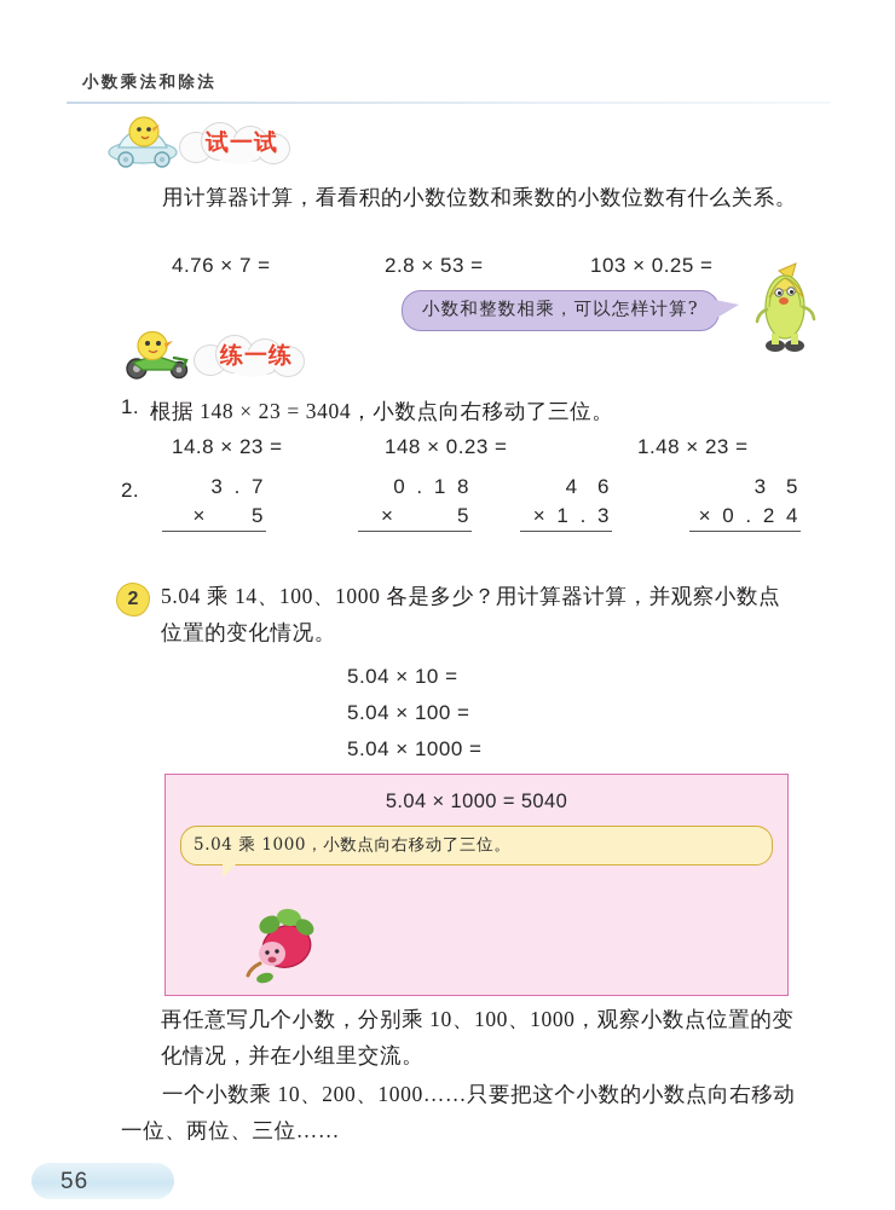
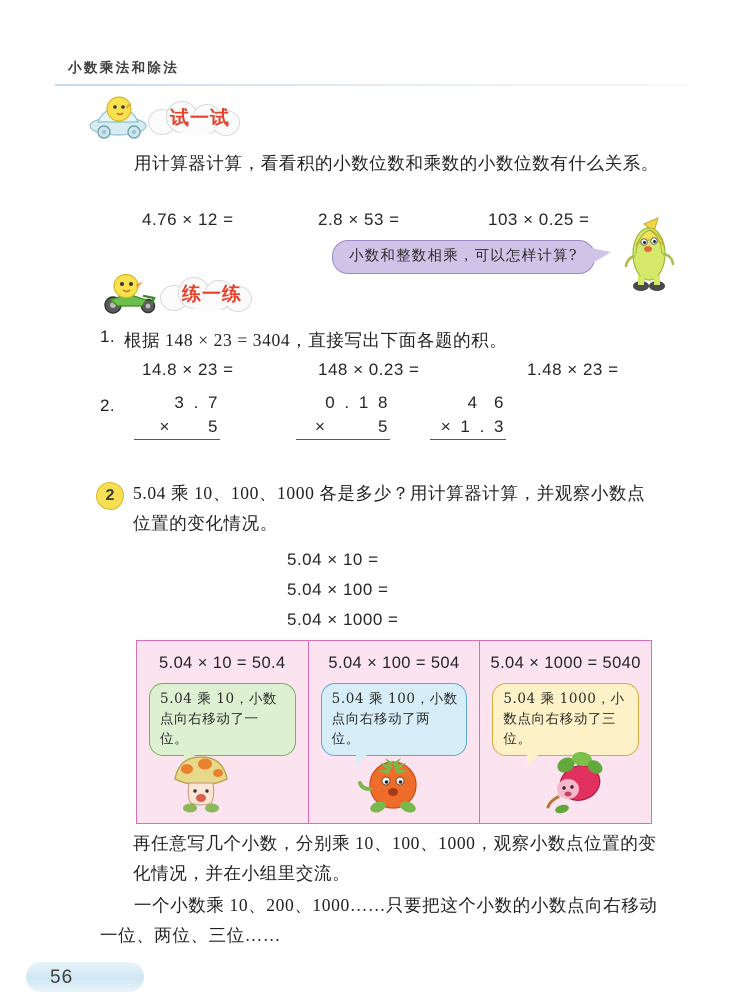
  小数乘法和除法
  试一试
  用计算器计算，看看积的小数位数和乘数的小数位数有什么关系。
- 4.76 × 7 =
+ 4.76 × 12 =
  2.8 × 53 =
  103 × 0.25 =
  小数和整数相乘，可以怎样计算?
  练一练
  1.
- 根据 148 × 23 = 3404，小数点向右移动了三位。
+ 根据 148 × 23 = 3404，直接写出下面各题的积。
  14.8 × 23 =
  148 × 0.23 =
  1.48 × 23 =
  2.
  3 . 7
  × 5
  0 . 1 8
  × 5
  4 6
  × 1 . 3
- 3 5
- × 0 . 2 4
  2
- 5.04 乘 14、100、1000 各是多少？用计算器计算，并观察小数点位置的变化情况。
+ 5.04 乘 10、100、1000 各是多少？用计算器计算，并观察小数点位置的变化情况。
  5.04 × 10 =
  5.04 × 100 =
  5.04 × 1000 =
+ 5.04 × 10 = 50.4
+ 5.04 乘 10，小数点向右移动了一位。
+ 5.04 × 100 = 504
+ 5.04 乘 100，小数点向右移动了两位。
  5.04 × 1000 = 5040
  5.04 乘 1000，小数点向右移动了三位。
  再任意写几个小数，分别乘 10、100、1000，观察小数点位置的变化情况，并在小组里交流。
  一个小数乘 10、200、1000……只要把这个小数的小数点向右移动一位、两位、三位……
  56
